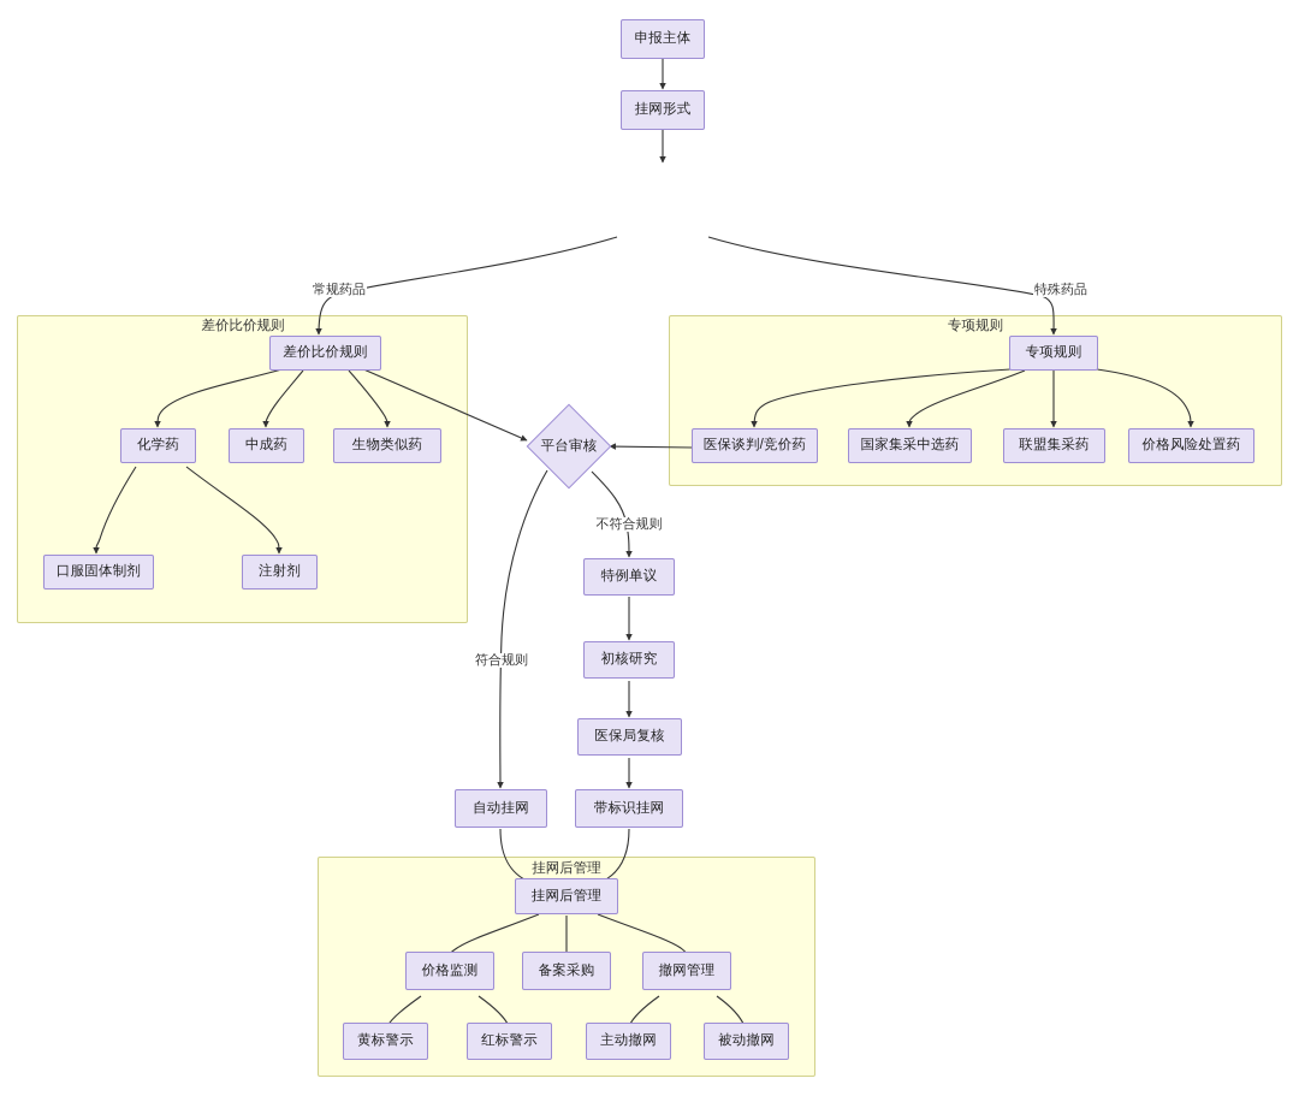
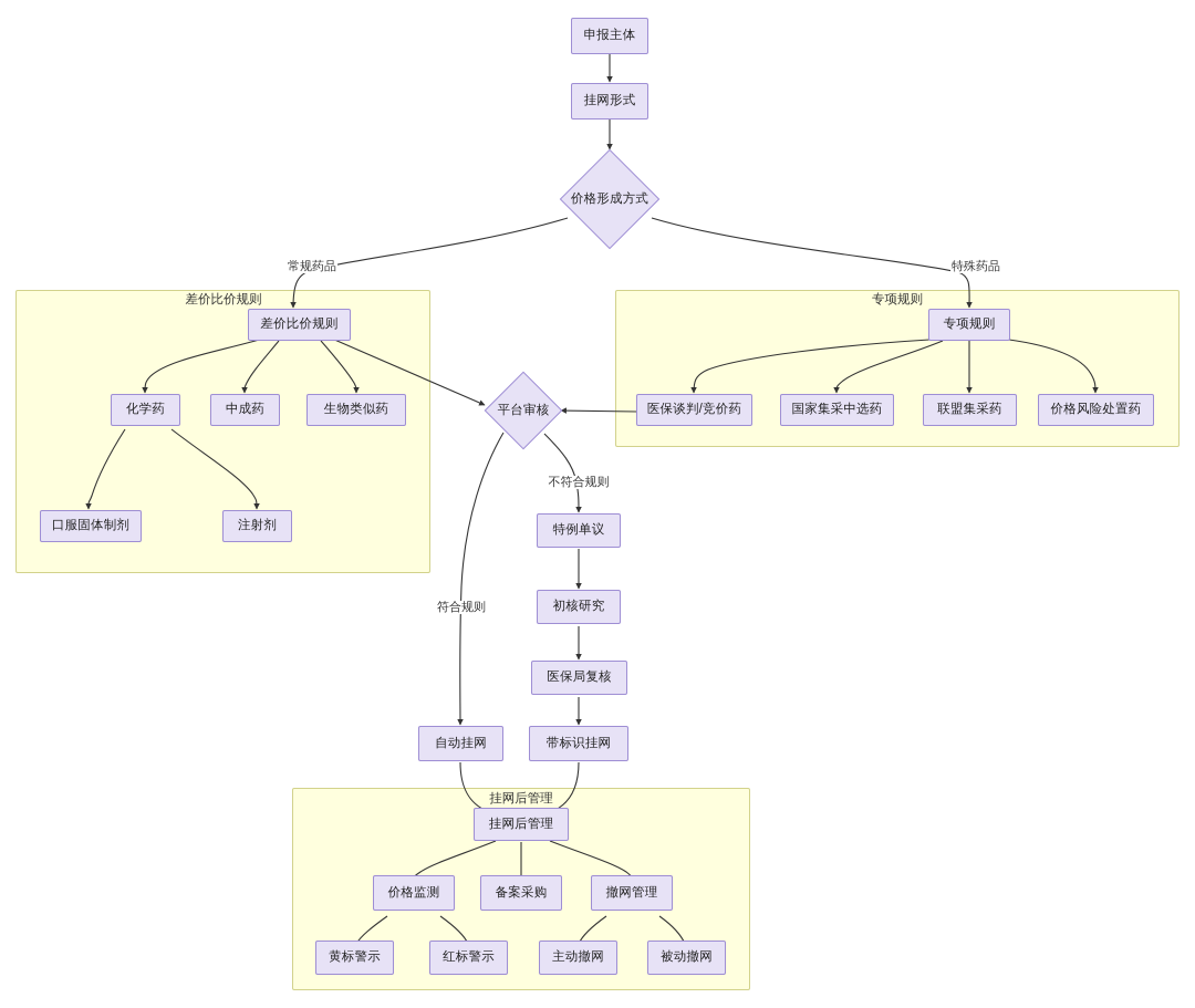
  差价比价规则
  专项规则
  挂网后管理
  申报主体
  挂网形式
+ 价格形成方式
  差价比价规则
  化学药
  中成药
  生物类似药
  口服固体制剂
  注射剂
  专项规则
  医保谈判/竞价药
  国家集采中选药
  联盟集采药
  价格风险处置药
  平台审核
  特例单议
  初核研究
  医保局复核
  自动挂网
  带标识挂网
  挂网后管理
  价格监测
  备案采购
  撤网管理
  黄标警示
  红标警示
  主动撤网
  被动撤网
  常规药品
  特殊药品
  符合规则
  不符合规则
